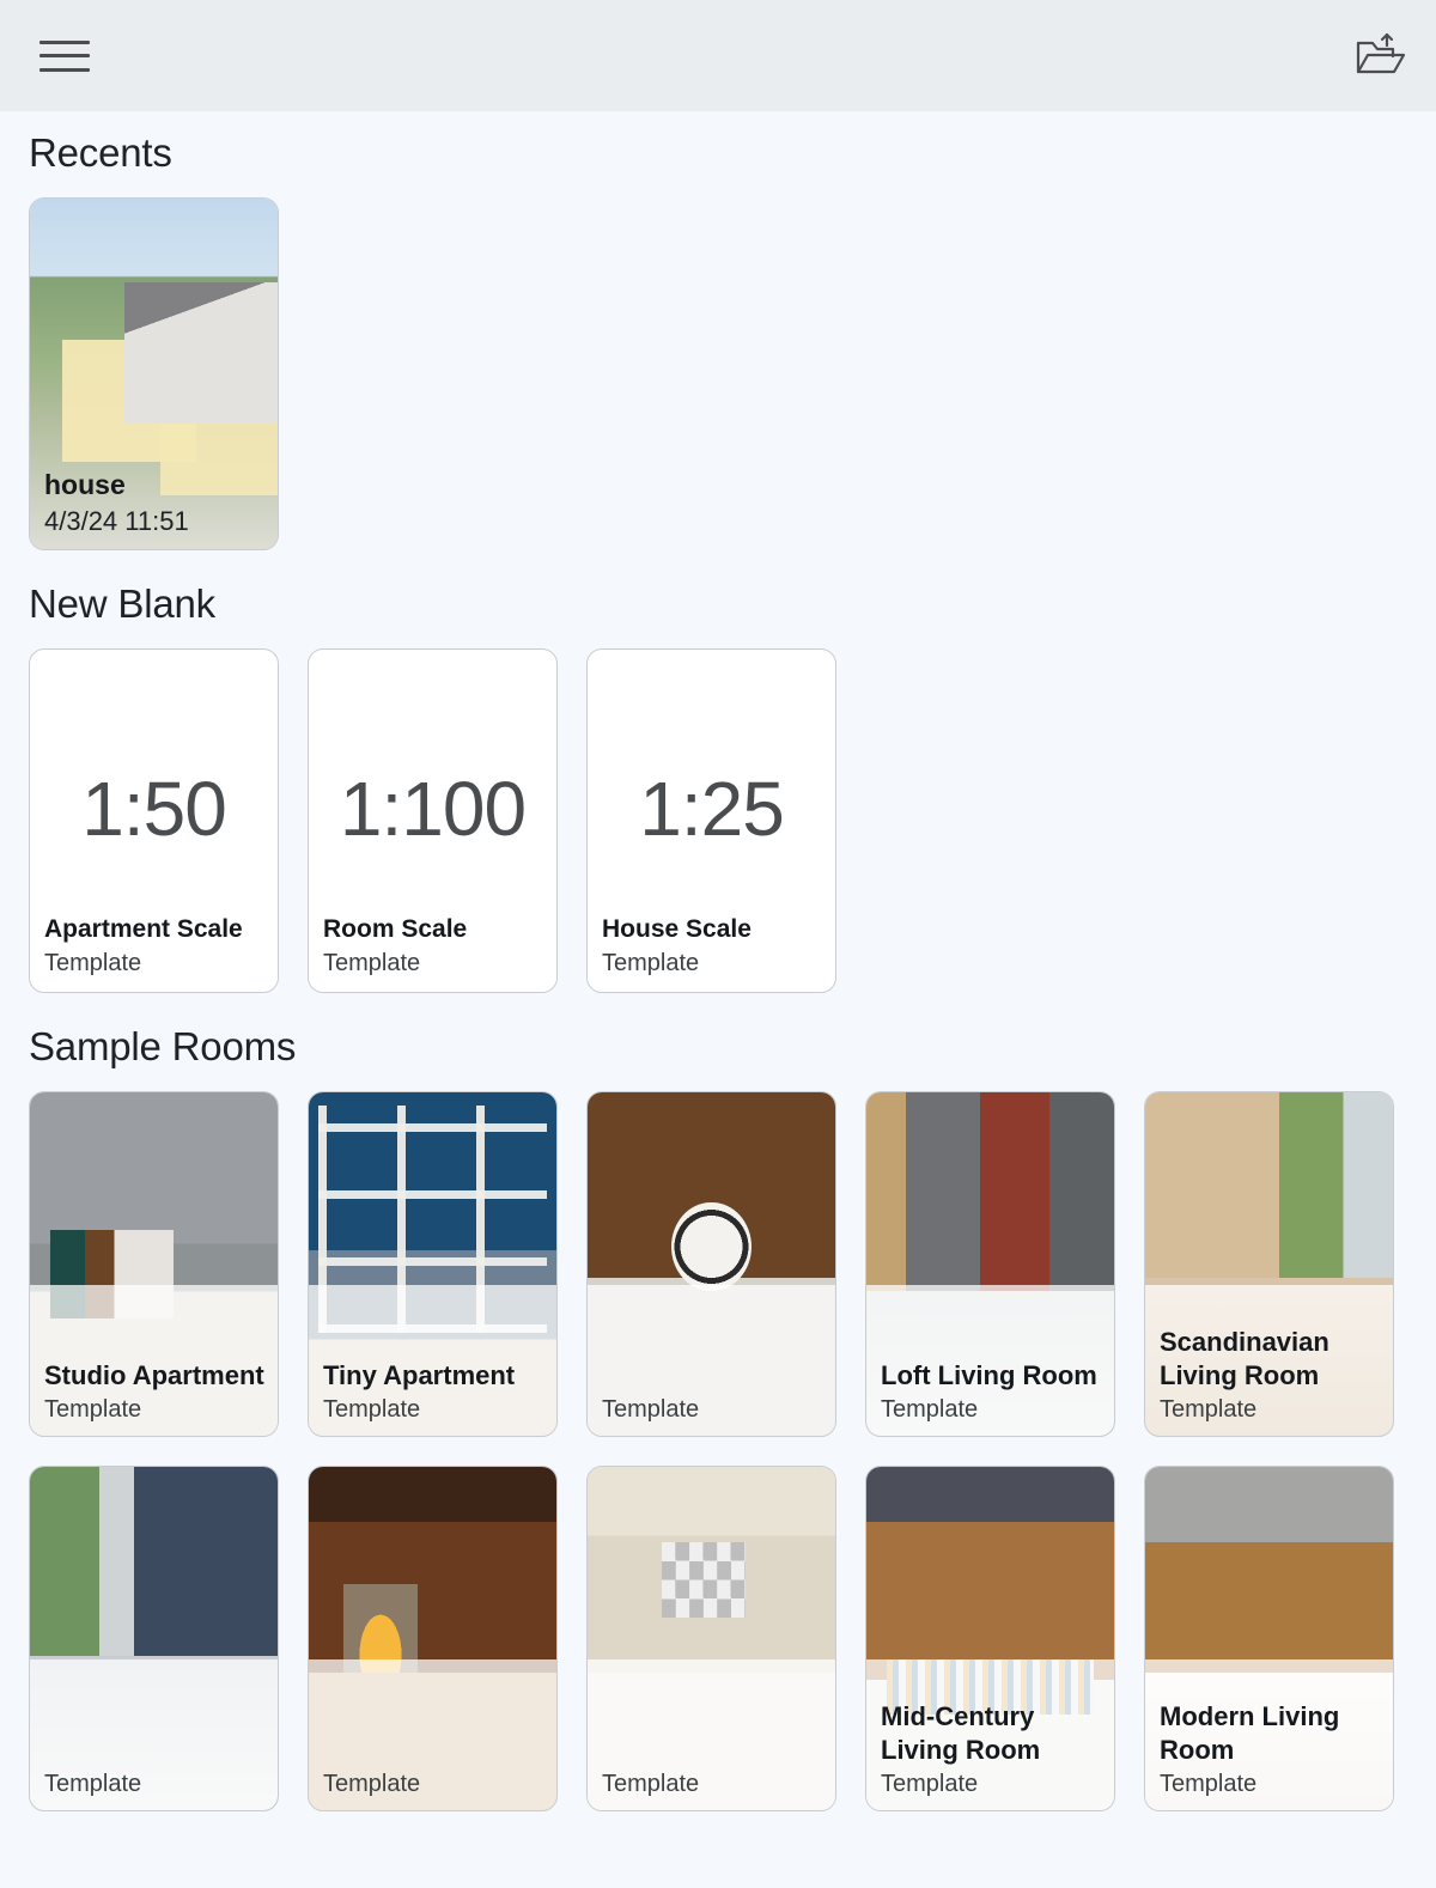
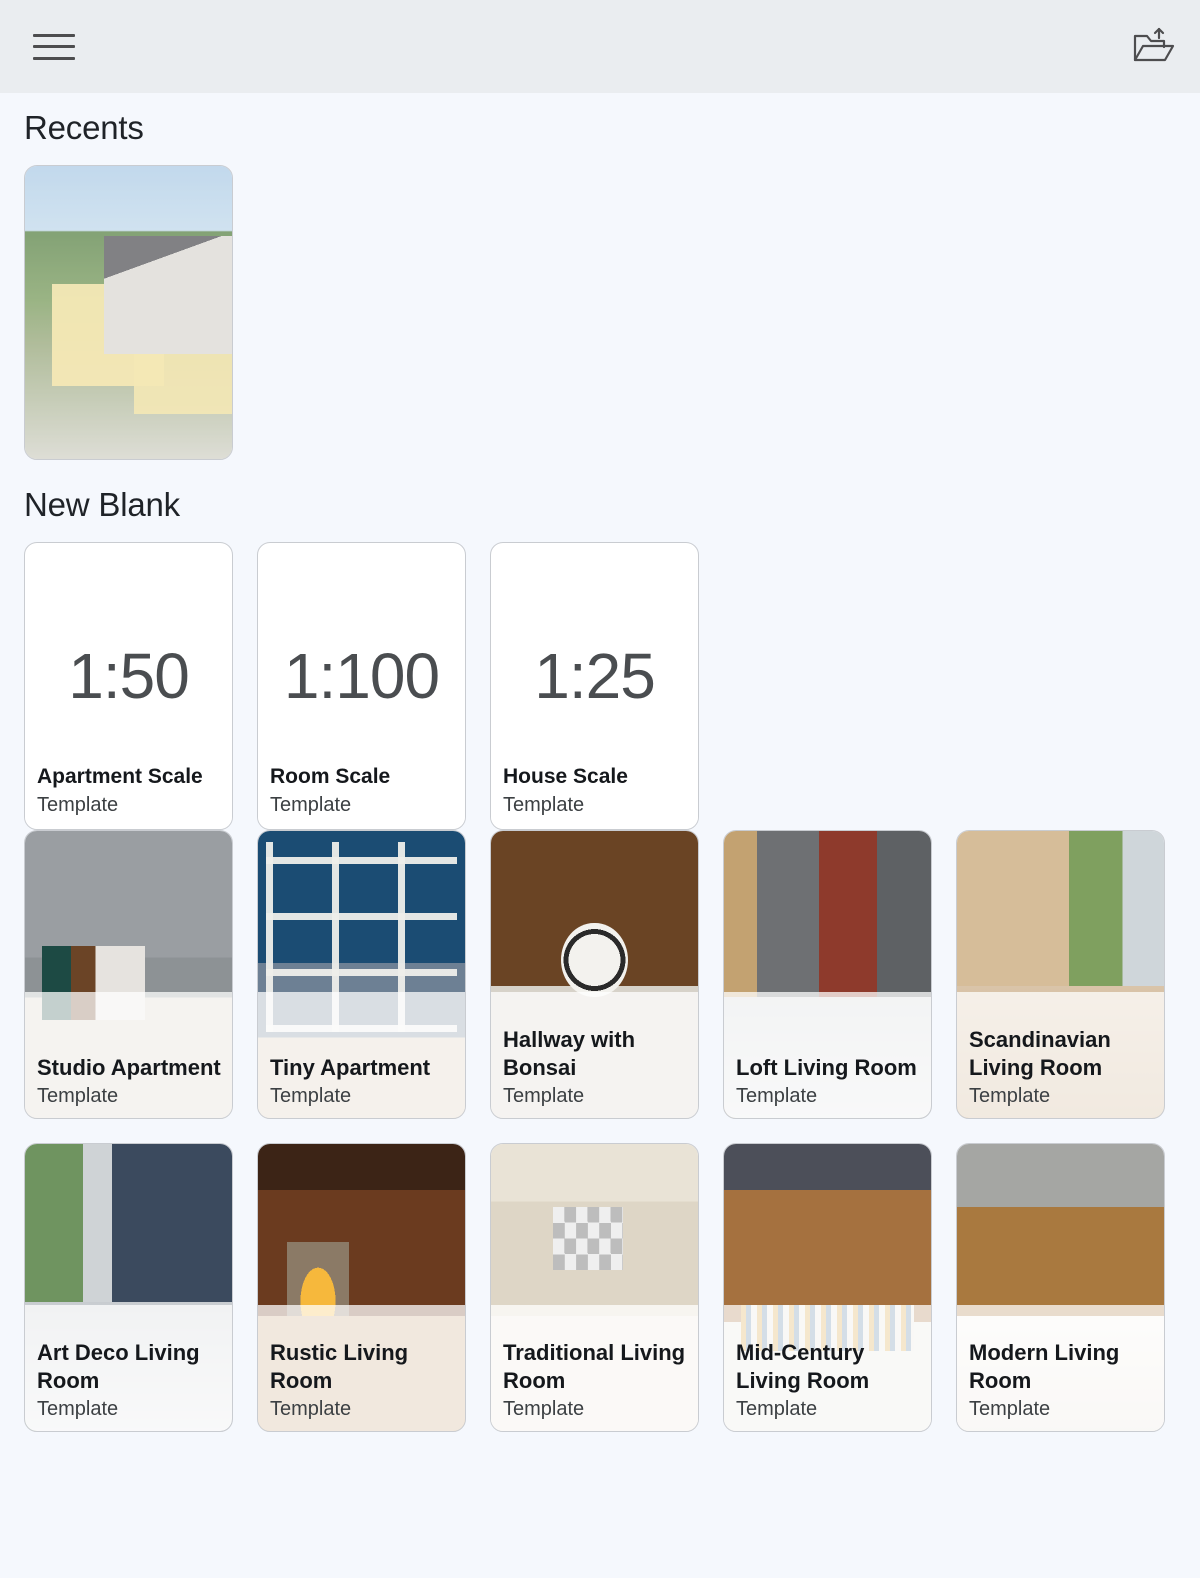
  Recents
- house
- 4/3/24 11:51
  New Blank
  1:50
  Apartment Scale
  Template
  1:100
  Room Scale
  Template
  1:25
  House Scale
  Template
- Sample Rooms
  Studio Apartment
  Template
  Tiny Apartment
  Template
+ Hallway with Bonsai
  Template
  Loft Living Room
  Template
  Scandinavian Living Room
  Template
+ Art Deco Living Room
  Template
+ Rustic Living Room
  Template
+ Traditional Living Room
  Template
  Mid-Century Living Room
  Template
  Modern Living Room
  Template
